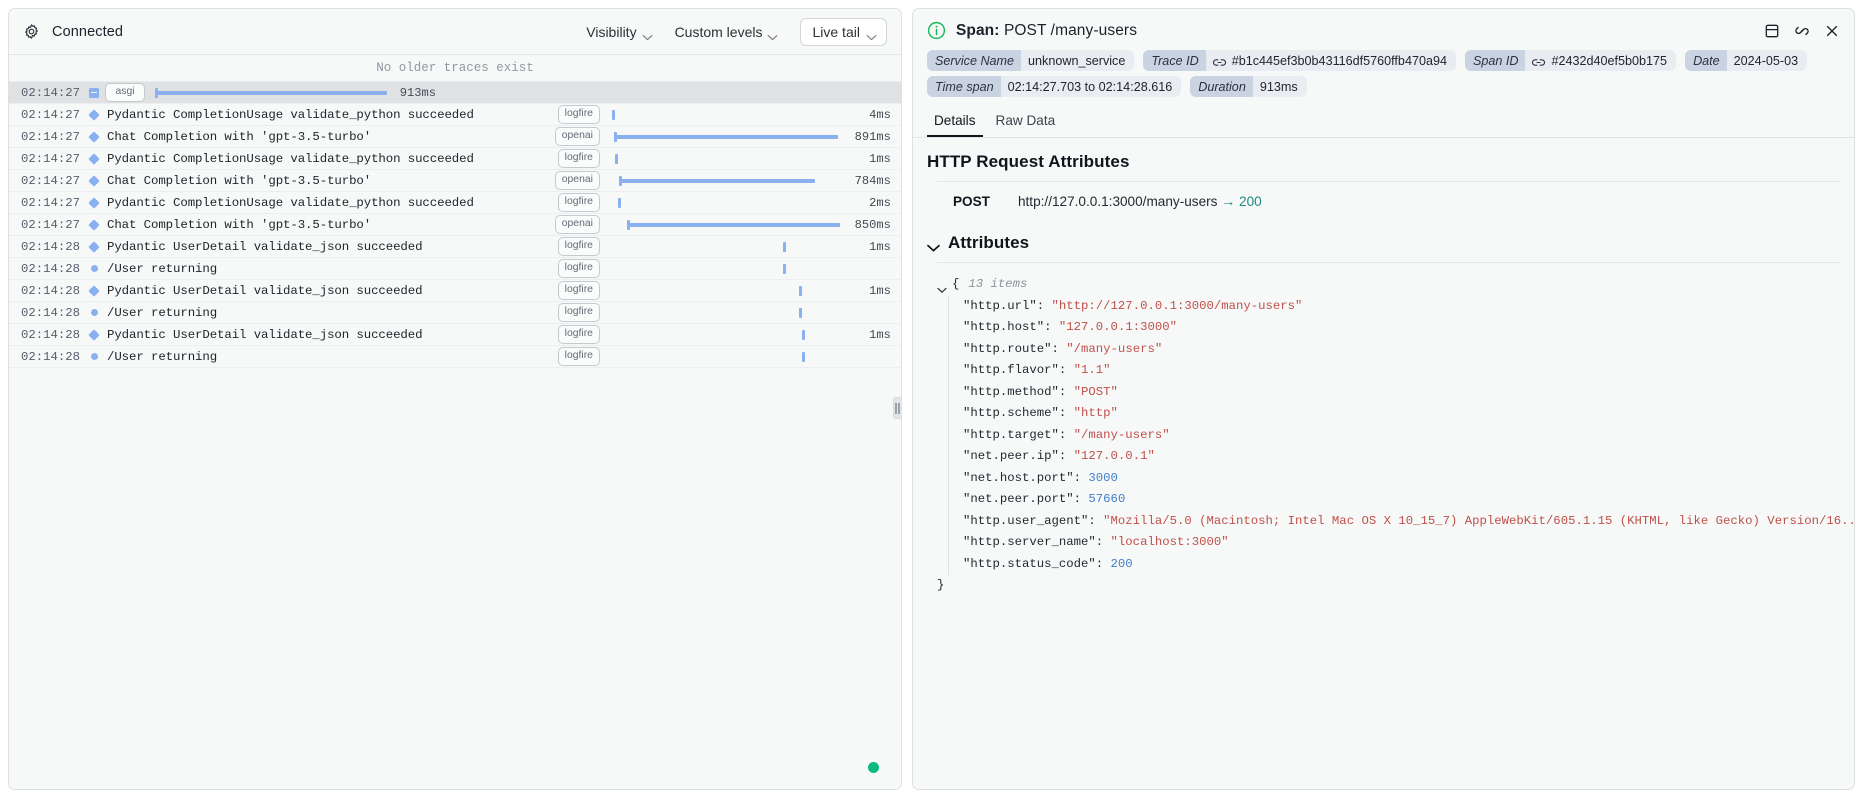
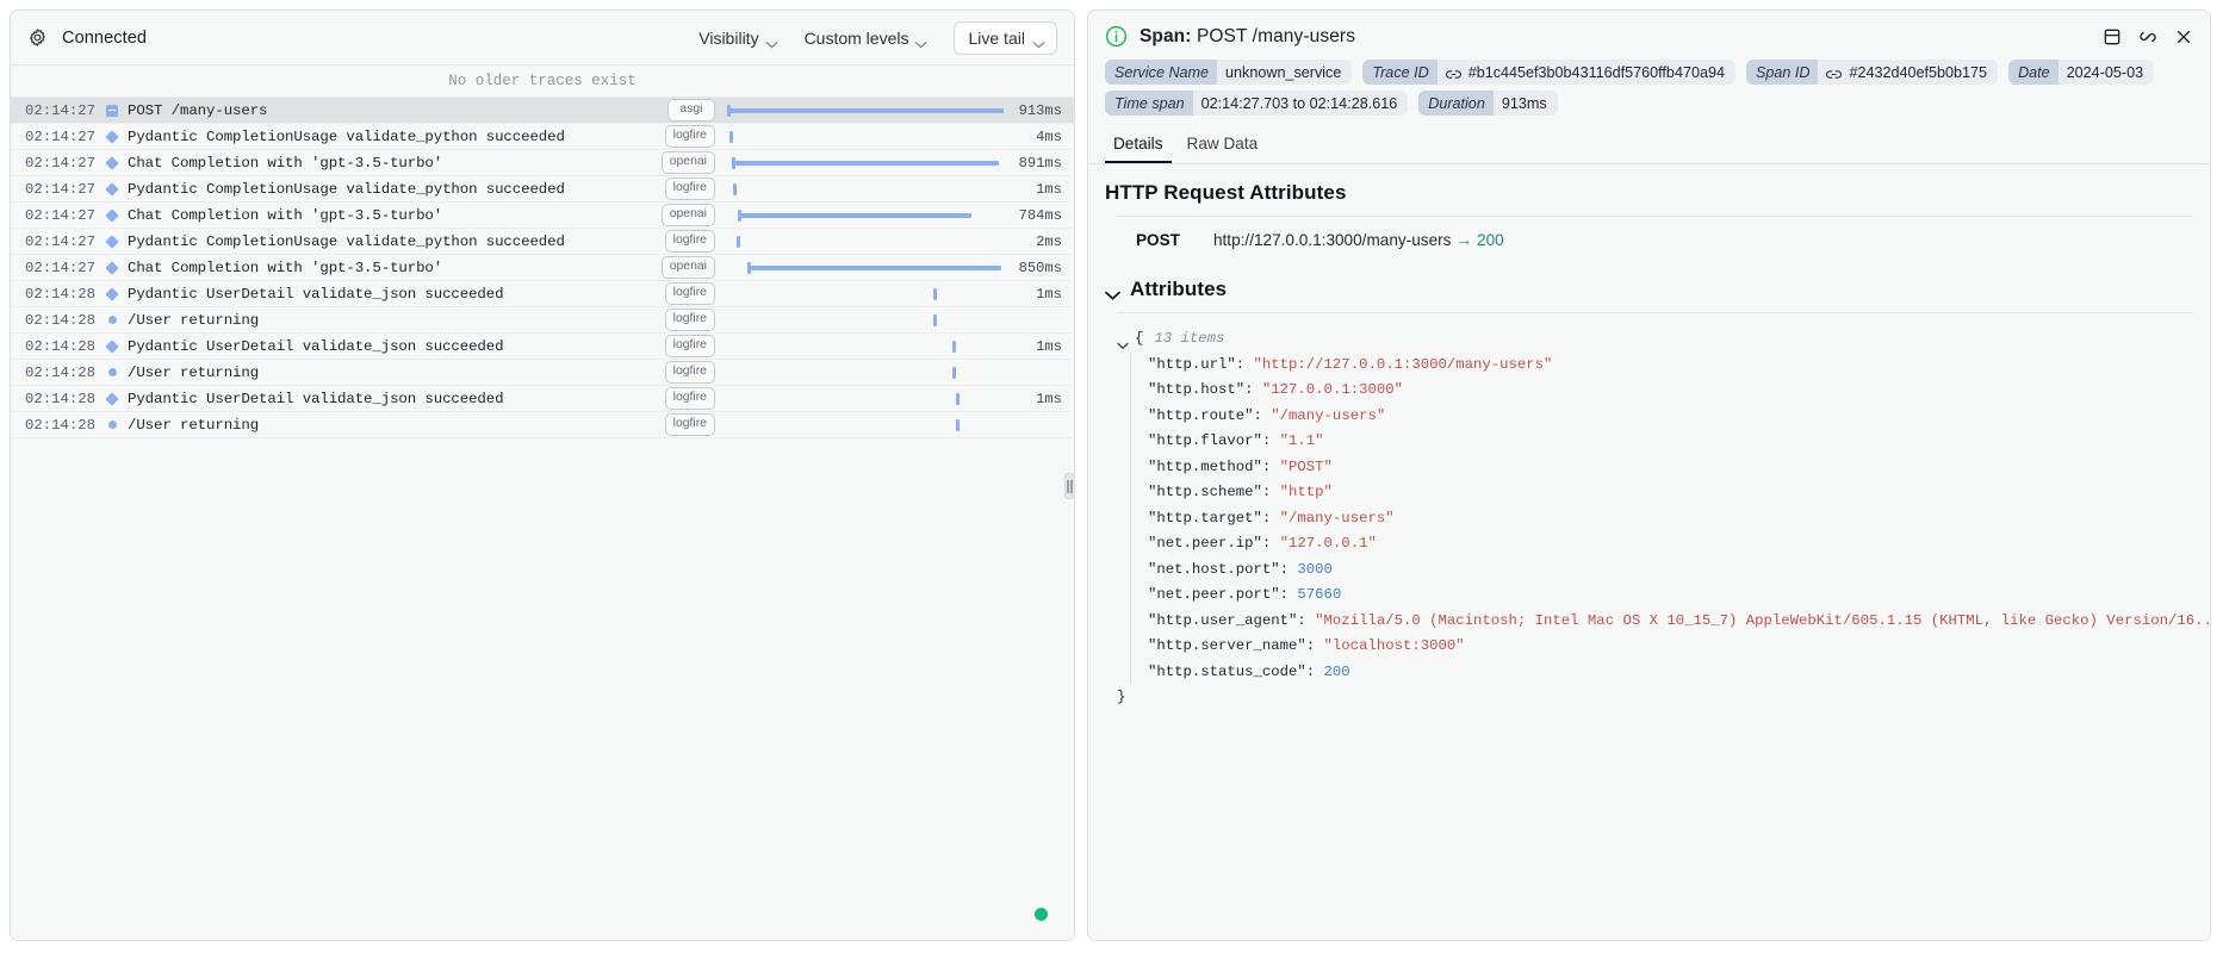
  Connected
  Visibility
  Custom levels
  Live tail
  No older traces exist
  02:14:27
+ POST /many-users
  asgi
  913ms
  02:14:27
  Pydantic CompletionUsage validate_python succeeded
  logfire
  4ms
  02:14:27
  Chat Completion with 'gpt-3.5-turbo'
  openai
  891ms
  02:14:27
  Pydantic CompletionUsage validate_python succeeded
  logfire
  1ms
  02:14:27
  Chat Completion with 'gpt-3.5-turbo'
  openai
  784ms
  02:14:27
  Pydantic CompletionUsage validate_python succeeded
  logfire
  2ms
  02:14:27
  Chat Completion with 'gpt-3.5-turbo'
  openai
  850ms
  02:14:28
  Pydantic UserDetail validate_json succeeded
  logfire
  1ms
  02:14:28
  /User returning
  logfire
  02:14:28
  Pydantic UserDetail validate_json succeeded
  logfire
  1ms
  02:14:28
  /User returning
  logfire
  02:14:28
  Pydantic UserDetail validate_json succeeded
  logfire
  1ms
  02:14:28
  /User returning
  logfire
  Span: POST /many-users
  Service Name
  unknown_service
  Trace ID
  #b1c445ef3b0b43116df5760ffb470a94
  Span ID
  #2432d40ef5b0b175
  Date
  2024-05-03
  Time span
  02:14:27.703 to 02:14:28.616
  Duration
  913ms
  Details
  Raw Data
  HTTP Request Attributes
  POST
  http://127.0.0.1:3000/many-users → 200
  Attributes
  {
  13 items
  "http.url": "http://127.0.0.1:3000/many-users"
  "http.host": "127.0.0.1:3000"
  "http.route": "/many-users"
  "http.flavor": "1.1"
  "http.method": "POST"
  "http.scheme": "http"
  "http.target": "/many-users"
  "net.peer.ip": "127.0.0.1"
  "net.host.port": 3000
  "net.peer.port": 57660
  "http.user_agent": "Mozilla/5.0 (Macintosh; Intel Mac OS X 10_15_7) AppleWebKit/605.1.15 (KHTML, like Gecko) Version/16..
  "http.server_name": "localhost:3000"
  "http.status_code": 200
  }
